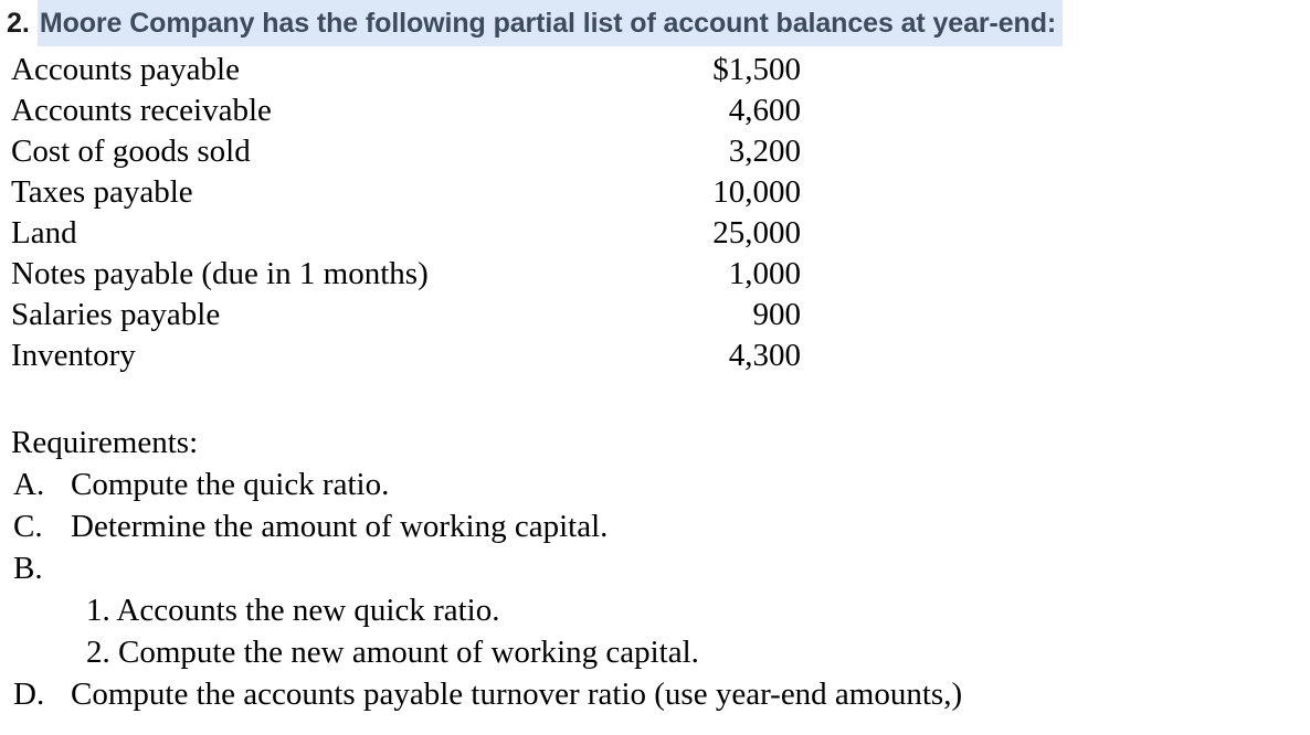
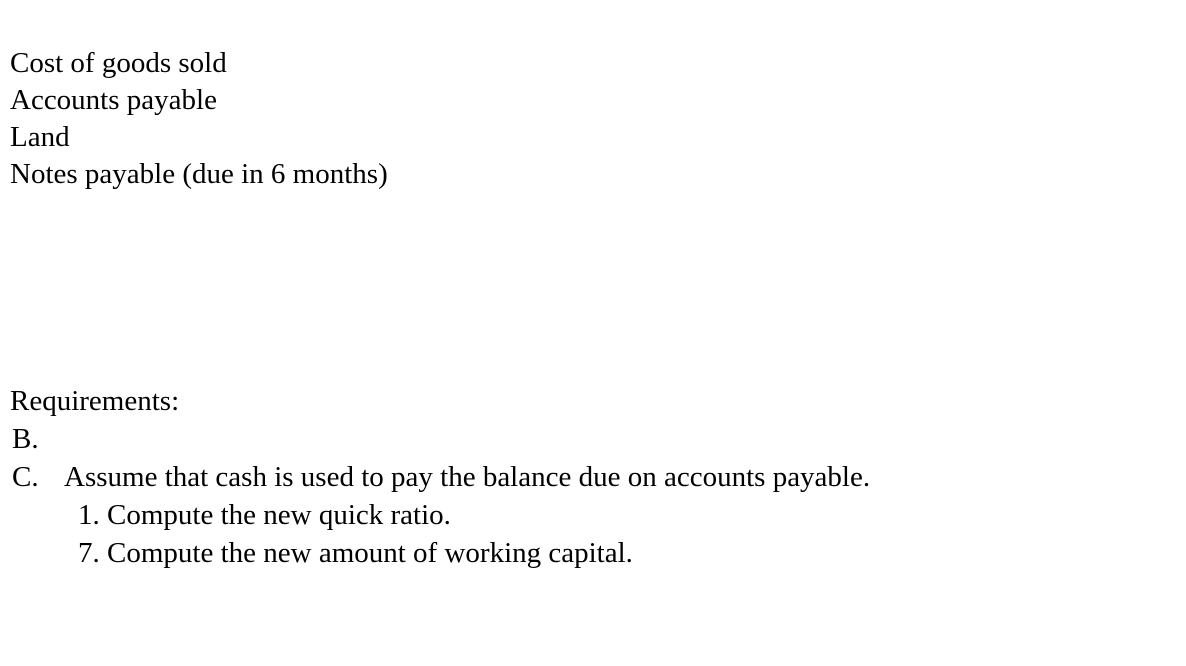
- 2.
- Moore Company has the following partial list of account balances at year-end:
- Accounts payable
+ Cost of goods sold
- $1,500
- Accounts receivable
- 4,600
- Cost of goods sold
+ Accounts payable
- 3,200
- Taxes payable
- 10,000
  Land
- 25,000
- Notes payable (due in 1 months)
+ Notes payable (due in 6 months)
- 1,000
- Salaries payable
- 900
- Inventory
- 4,300
  Requirements:
- A.
- Compute the quick ratio.
- C.
+ B.
- Determine the amount of working capital.
- B.
+ C.
+ Assume that cash is used to pay the balance due on accounts payable.
- 1. Accounts the new quick ratio.
+ 1. Compute the new quick ratio.
- 2. Compute the new amount of working capital.
+ 7. Compute the new amount of working capital.
- D.
- Compute the accounts payable turnover ratio (use year-end amounts,)
